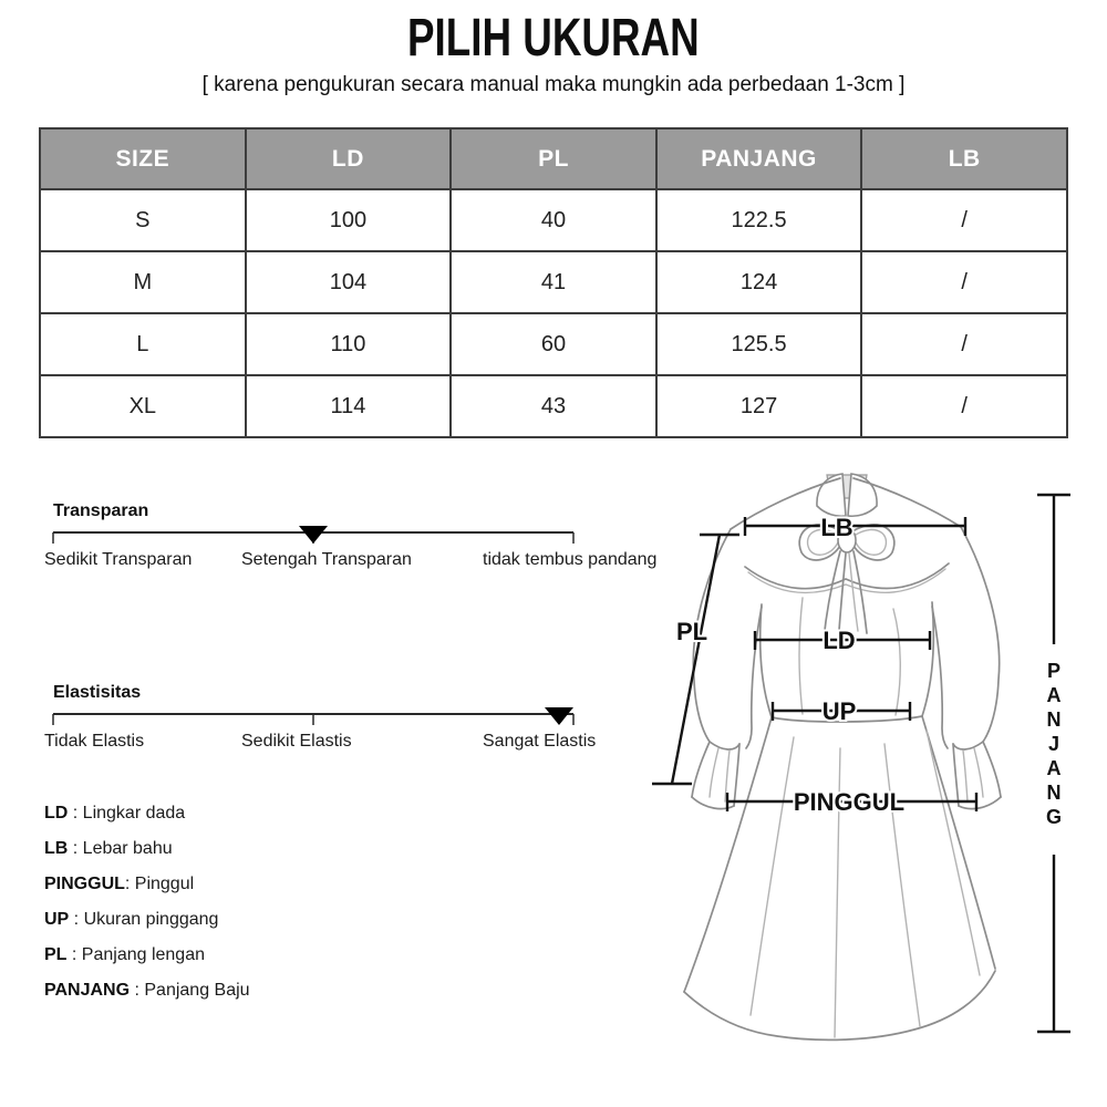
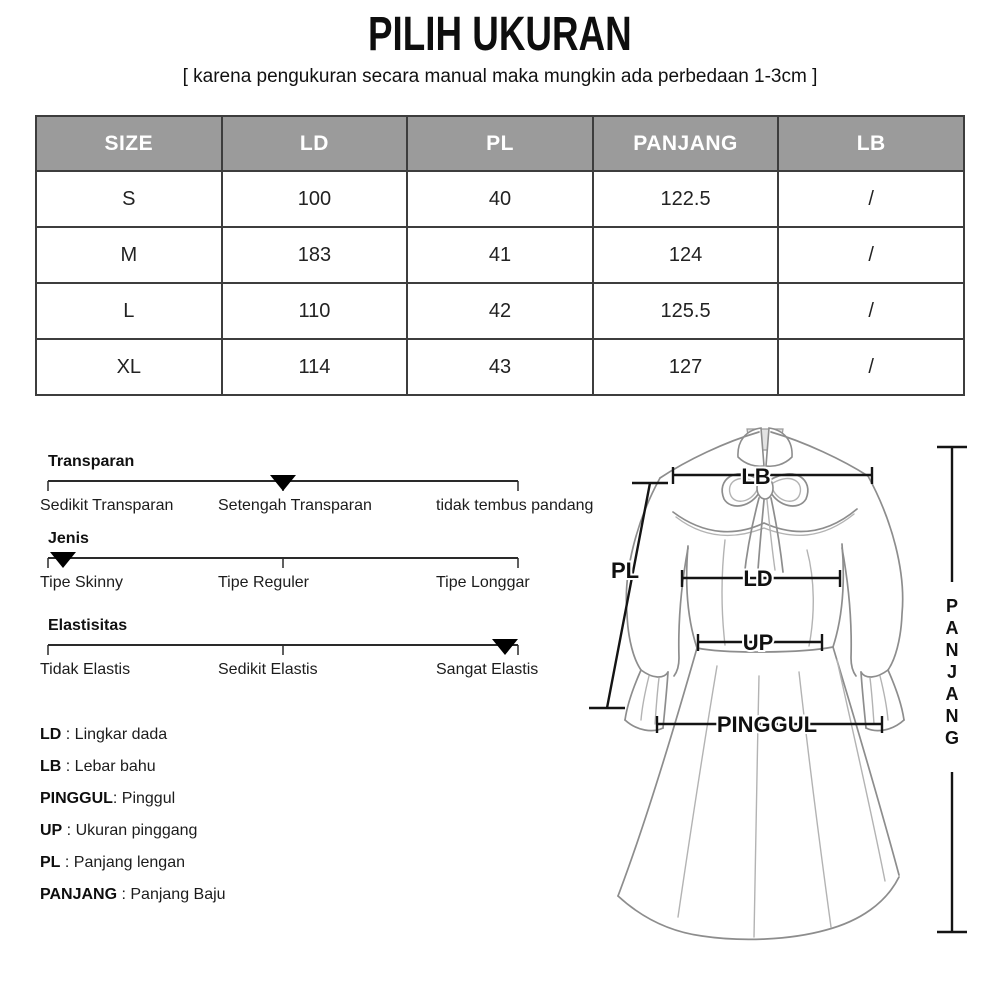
  PILIH UKURAN
  [ karena pengukuran secara manual maka mungkin ada perbedaan 1-3cm ]
  SIZE	LD	PL	PANJANG	LB
  S	100	40	122.5	/
- M	104	41	124	/
+ M	183	41	124	/
- L	110	60	125.5	/
+ L	110	42	125.5	/
  XL	114	43	127	/
  Transparan
  Sedikit Transparan
  Setengah Transparan
  tidak tembus pandang
+ Jenis
+ Tipe Skinny
+ Tipe Reguler
+ Tipe Longgar
  Elastisitas
  Tidak Elastis
  Sedikit Elastis
  Sangat Elastis
  LD : Lingkar dada
  LB : Lebar bahu
  PINGGUL: Pinggul
  UP : Ukuran pinggang
  PL : Panjang lengan
  PANJANG : Panjang Baju
  LB
  PL
  LD
  UP
  PINGGUL
  P
  A
  N
  J
  A
  N
  G
